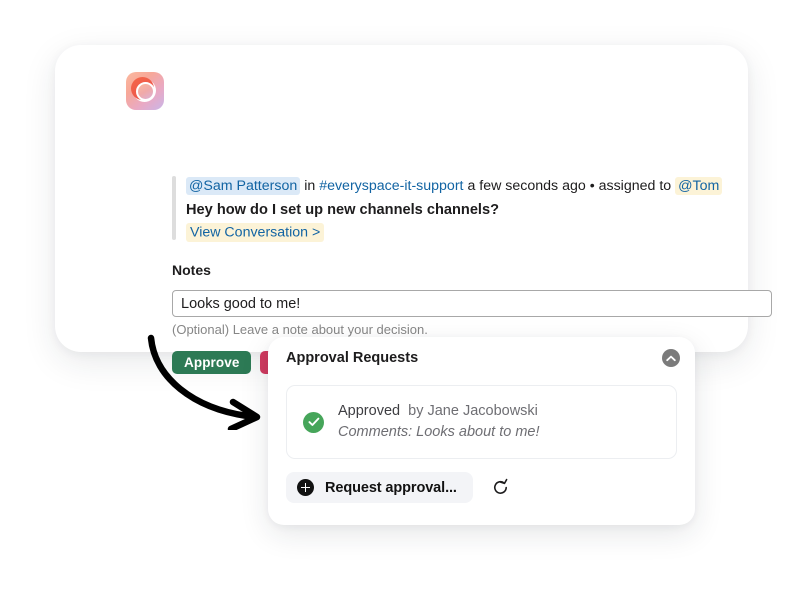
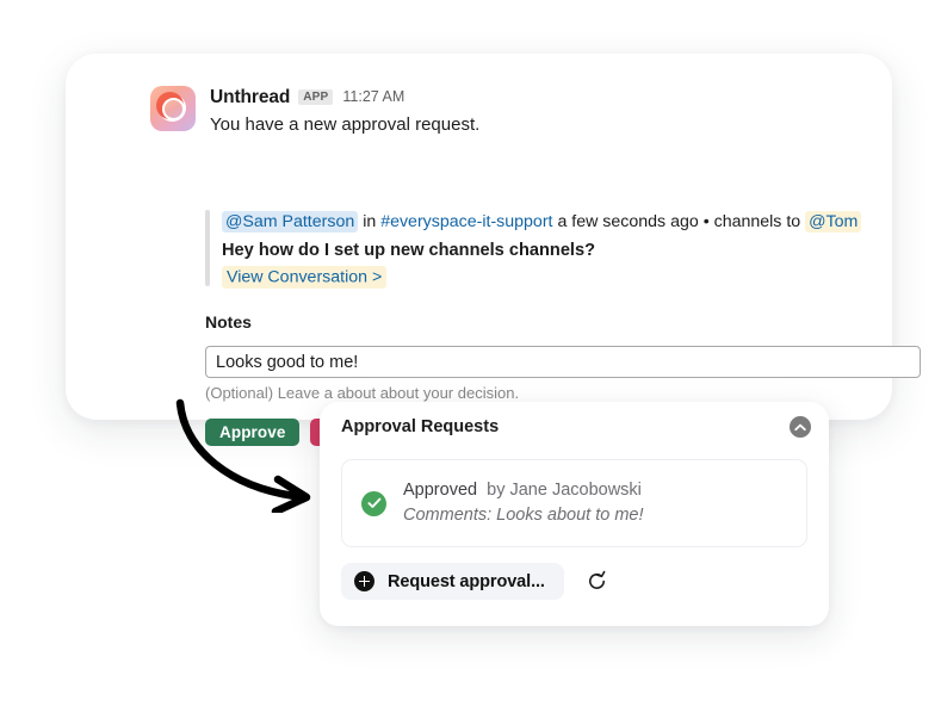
+ Unthread
+ APP
+ 11:27 AM
+ You have a new approval request.
- @Sam Patterson in #everyspace-it-support a few seconds ago • assigned to @Tom
+ @Sam Patterson in #everyspace-it-support a few seconds ago • channels to @Tom
  Hey how do I set up new channels channels?
  View Conversation >
  Notes
  Looks good to me!
- (Optional) Leave a note about your decision.
+ (Optional) Leave a about about your decision.
  Approve
  Approval Requests
  Approved by Jane Jacobowski
  Comments: Looks about to me!
  Request approval...
